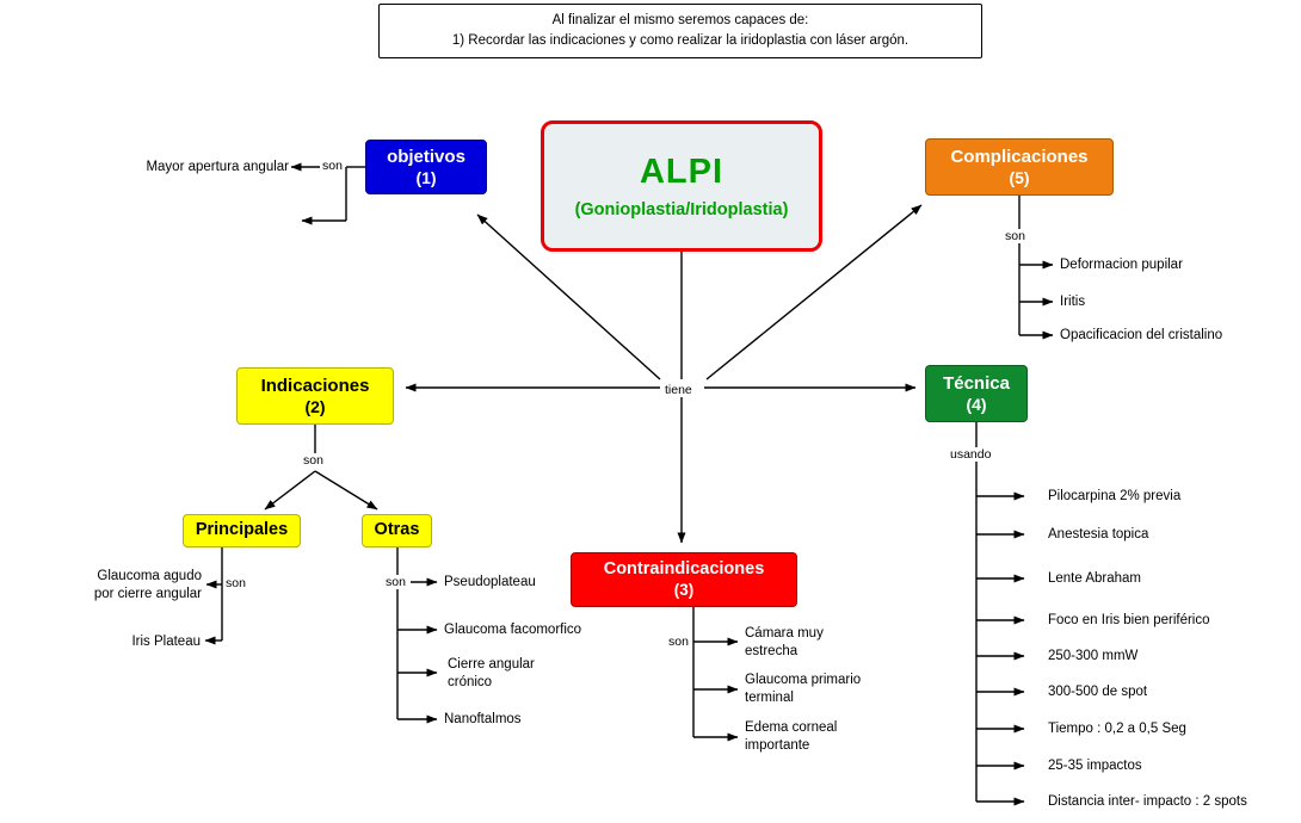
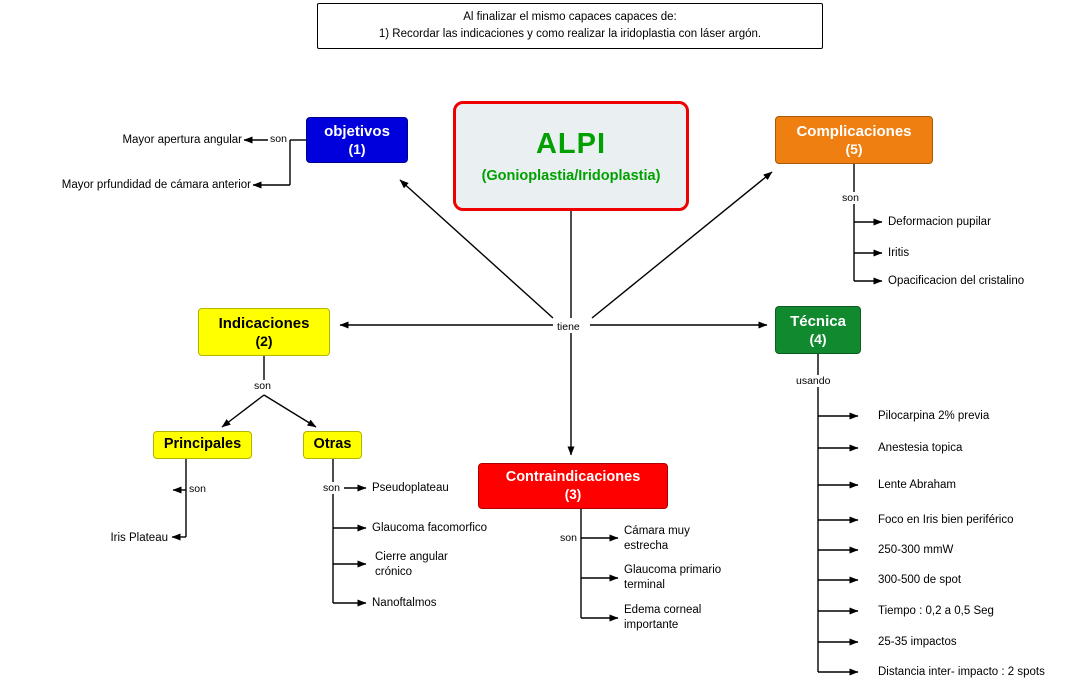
- Al finalizar el mismo seremos capaces de:
+ Al finalizar el mismo capaces capaces de:
  1) Recordar las indicaciones y como realizar la iridoplastia con láser argón.
  ALPI
  (Gonioplastia/Iridoplastia)
  objetivos
  (1)
  Complicaciones
  (5)
  Indicaciones
  (2)
  Técnica
  (4)
  Contraindicaciones
  (3)
  Principales
  Otras
  tiene
  son
  son
  son
  son
  son
  son
  usando
  Mayor apertura angular
+ Mayor prfundidad de cámara anterior
  Deformacion pupilar
  Iritis
  Opacificacion del cristalino
- Glaucoma agudo
- por cierre angular
  Iris Plateau
  Pseudoplateau
  Glaucoma facomorfico
  Cierre angular
  crónico
  Nanoftalmos
  Cámara muy
  estrecha
  Glaucoma primario
  terminal
  Edema corneal
  importante
  Pilocarpina 2% previa
  Anestesia topica
  Lente Abraham
  Foco en Iris bien periférico
  250-300 mmW
  300-500 de spot
  Tiempo : 0,2 a 0,5 Seg
  25-35 impactos
  Distancia inter- impacto : 2 spots
